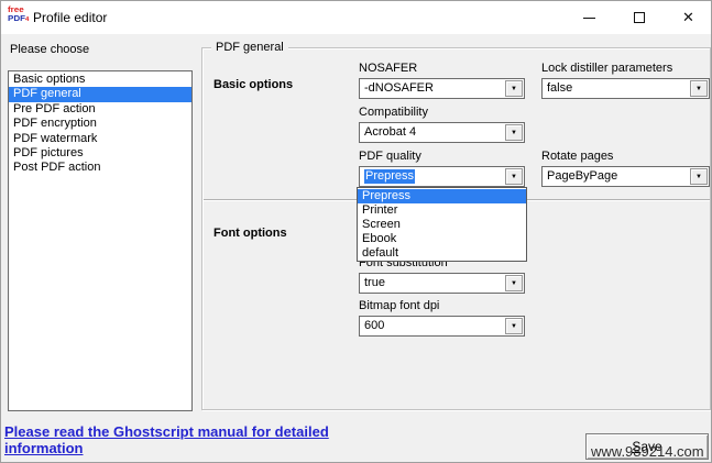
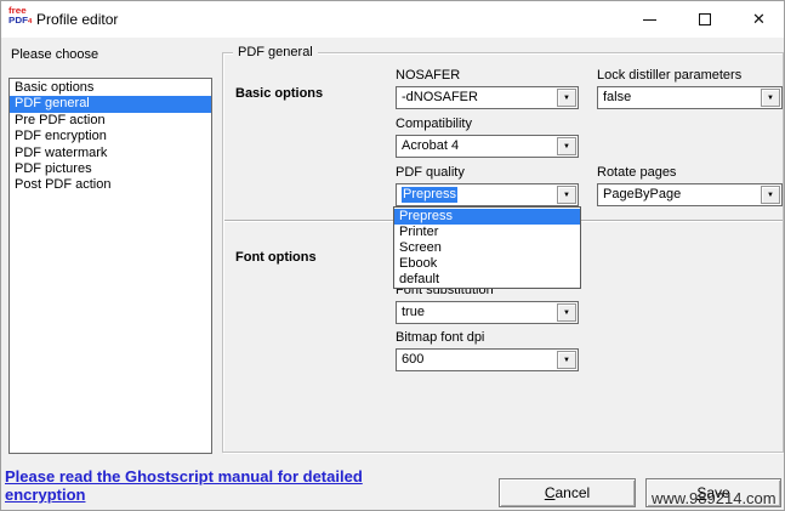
  free
  PDF
  Profile editor
  ✕
  Please choose
  Basic options
  PDF general
  Pre PDF action
  PDF encryption
  PDF watermark
  PDF pictures
  Post PDF action
  PDF general
  Basic options
  NOSAFER
  -dNOSAFER
  Lock distiller parameters
  false
  Compatibility
  Acrobat 4
  PDF quality
  Prepress
  Prepress
  Printer
  Screen
  Ebook
  default
  Rotate pages
  PageByPage
  Font options
  Font substitution
  true
  Bitmap font dpi
  600
- Please read the Ghostscript manual for detailed information
+ Please read the Ghostscript manual for detailed encryption
+ C
+ ancel
  S
  ave
  www.989214.com
